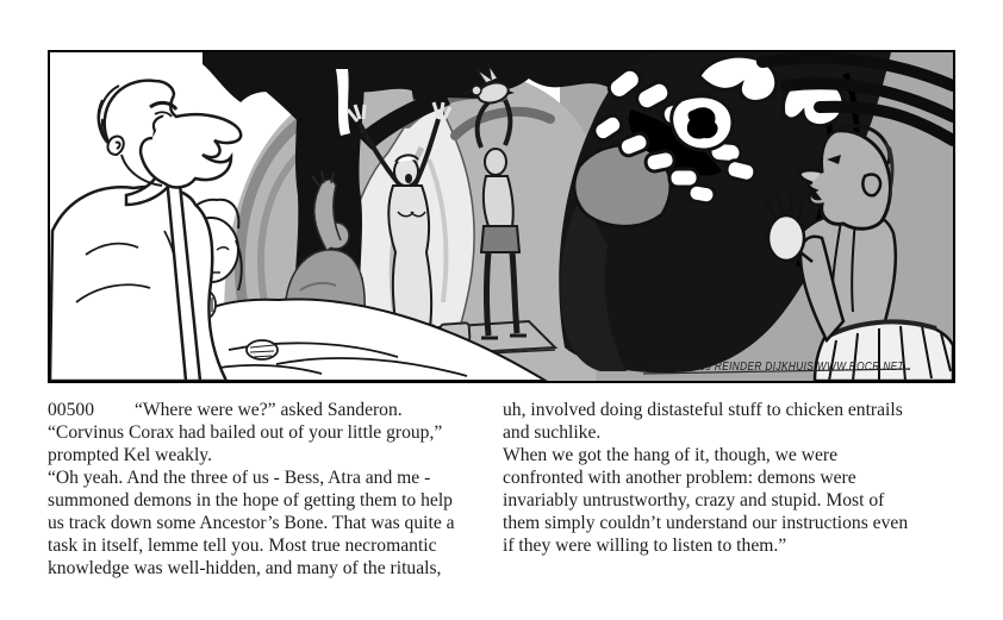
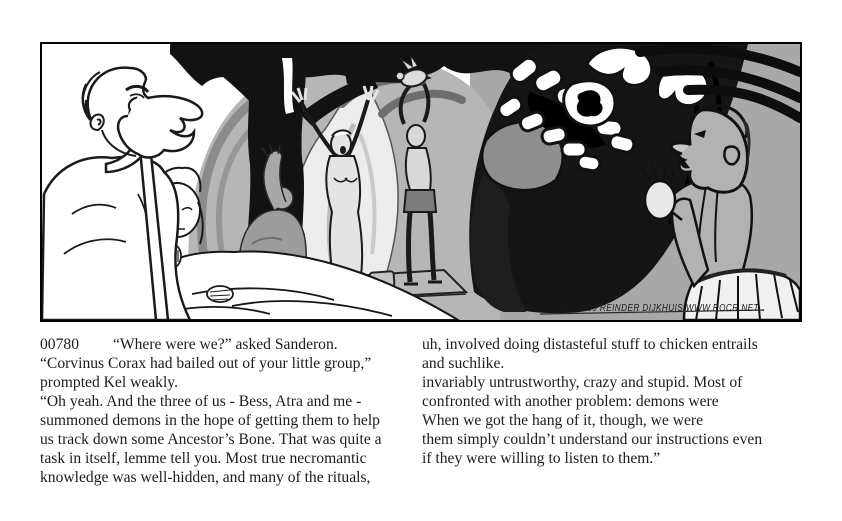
  © 2002-2009 REINDER DIJKHUIS WWW.ROCR.NET
- 00500 “Where were we?” asked Sanderon.
+ 00780 “Where were we?” asked Sanderon.
  “Corvinus Corax had bailed out of your little group,”
  prompted Kel weakly.
  “Oh yeah. And the three of us - Bess, Atra and me -
  summoned demons in the hope of getting them to help
  us track down some Ancestor’s Bone. That was quite a
  task in itself, lemme tell you. Most true necromantic
  knowledge was well-hidden, and many of the rituals,
  uh, involved doing distasteful stuff to chicken entrails
  and suchlike.
- When we got the hang of it, though, we were
+ invariably untrustworthy, crazy and stupid. Most of
  confronted with another problem: demons were
- invariably untrustworthy, crazy and stupid. Most of
+ When we got the hang of it, though, we were
  them simply couldn’t understand our instructions even
  if they were willing to listen to them.”
